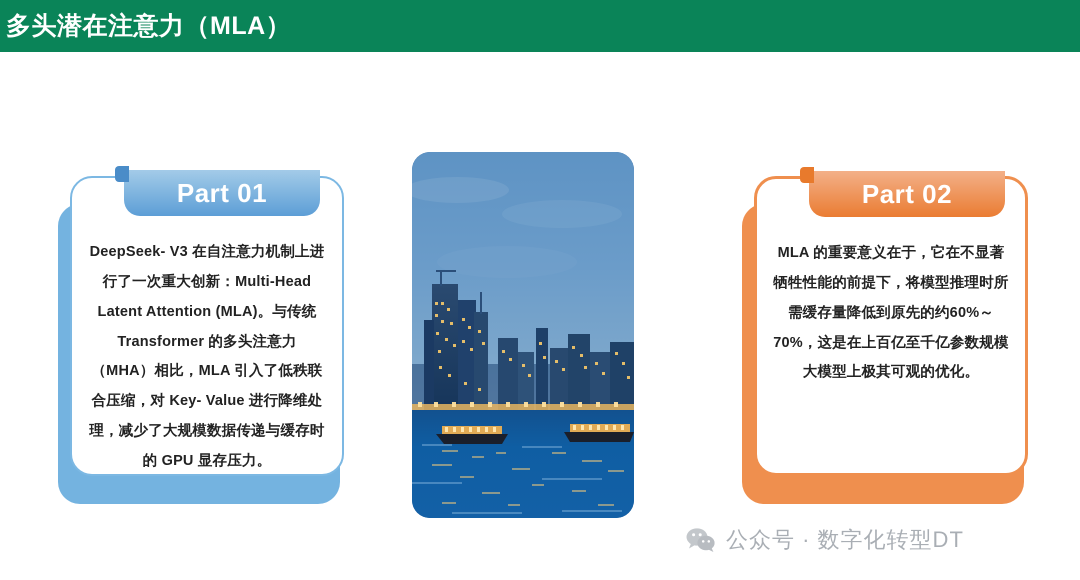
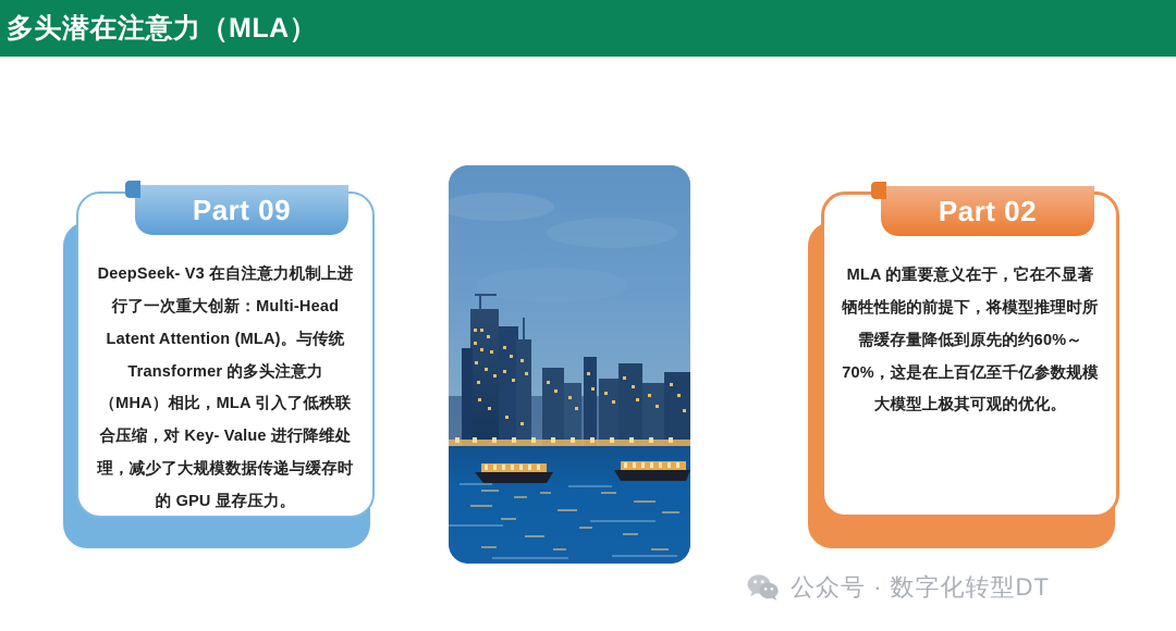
  多头潜在注意力（MLA）
- Part 01
+ Part 09
  DeepSeek- V3 在自注意力机制上进行了一次重大创新：Multi-Head Latent Attention (MLA)。与传统 Transformer 的多头注意力（MHA）相比，MLA 引入了低秩联合压缩，对 Key- Value 进行降维处理，减少了大规模数据传递与缓存时的 GPU 显存压力。
  Part 02
  MLA 的重要意义在于，它在不显著牺牲性能的前提下，将模型推理时所需缓存量降低到原先的约60%～70%，这是在上百亿至千亿参数规模大模型上极其可观的优化。
  公众号 · 数字化转型DT
